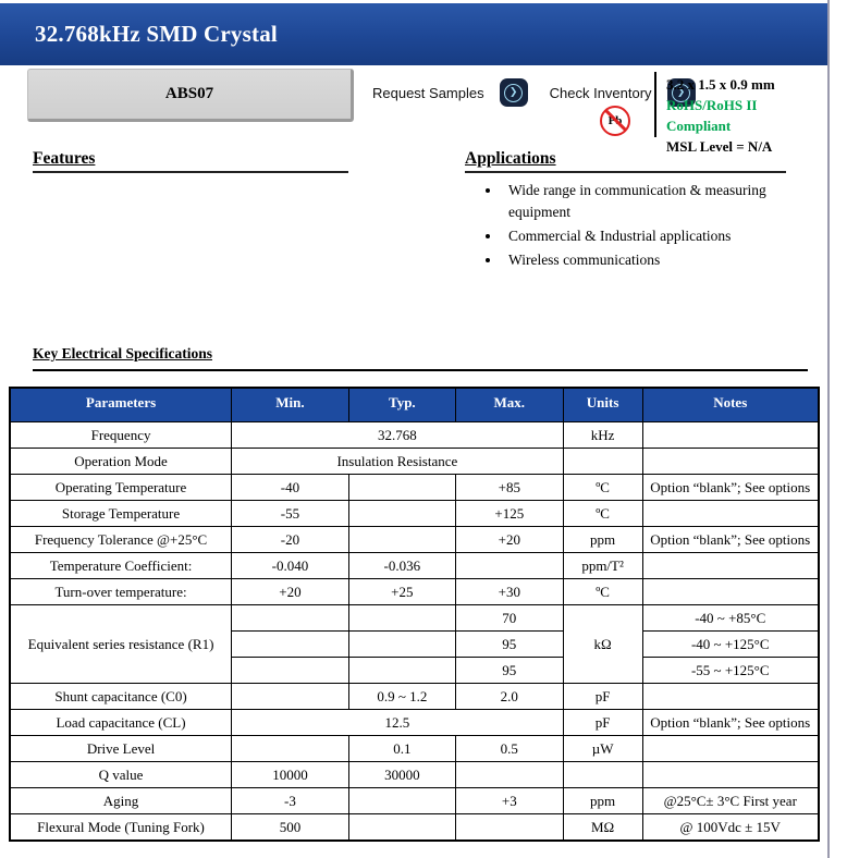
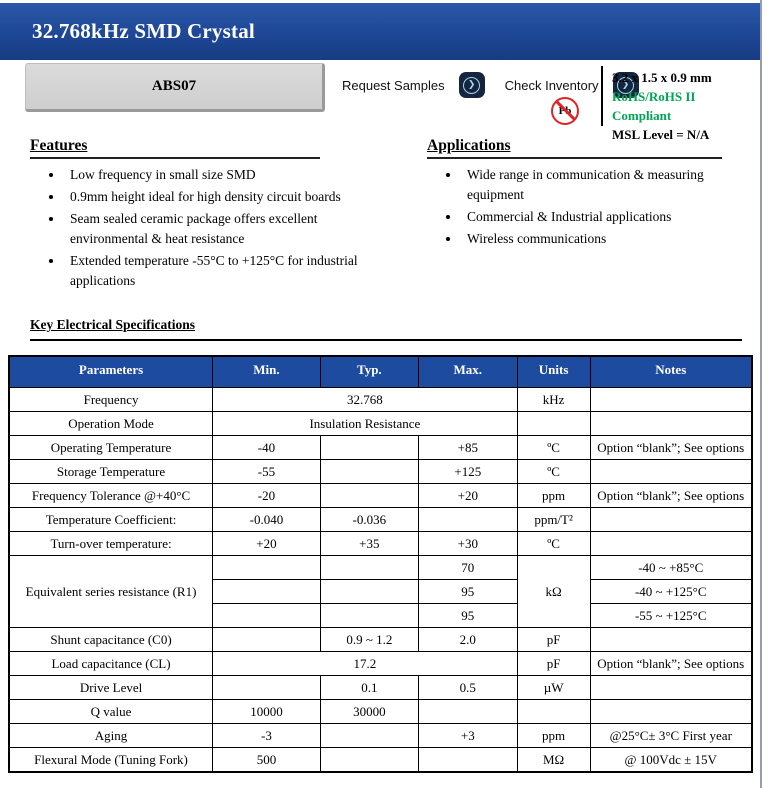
  32.768kHz SMD Crystal
  ABS07
  Request Samples
  ❯
  Check Inventory
  ❯
  3.2 x 1.5 x 0.9 mm
  RoHS/RoHS II Compliant
  MSL Level = N/A
  Features
+ Low frequency in small size SMD
+ 0.9mm height ideal for high density circuit boards
+ Seam sealed ceramic package offers excellent environmental & heat resistance
+ Extended temperature -55°C to +125°C for industrial applications
  Applications
  Wide range in communication & measuring equipment
  Commercial & Industrial applications
  Wireless communications
  Key Electrical Specifications
  Parameters	Min.	Typ.	Max.	Units	Notes
  Frequency	32.768	kHz
  Operation Mode	Insulation Resistance
  Operating Temperature	-40		+85	ºC	Option “blank”; See options
  Storage Temperature	-55		+125	ºC
- Frequency Tolerance @+25°C	-20		+20	ppm	Option “blank”; See options
+ Frequency Tolerance @+40°C	-20		+20	ppm	Option “blank”; See options
  Temperature Coefficient:	-0.040	-0.036		ppm/T²
- Turn-over temperature:	+20	+25	+30	ºC
+ Turn-over temperature:	+20	+35	+30	ºC
  Equivalent series resistance (R1)			70	kΩ	-40 ~ +85°C
  		95	-40 ~ +125°C
  		95	-55 ~ +125°C
  Shunt capacitance (C0)		0.9 ~ 1.2	2.0	pF
- Load capacitance (CL)	12.5	pF	Option “blank”; See options
+ Load capacitance (CL)	17.2	pF	Option “blank”; See options
  Drive Level		0.1	0.5	µW
  Q value	10000	30000
  Aging	-3		+3	ppm	@25°C± 3°C First year
  Flexural Mode (Tuning Fork)	500			MΩ	@ 100Vdc ± 15V
